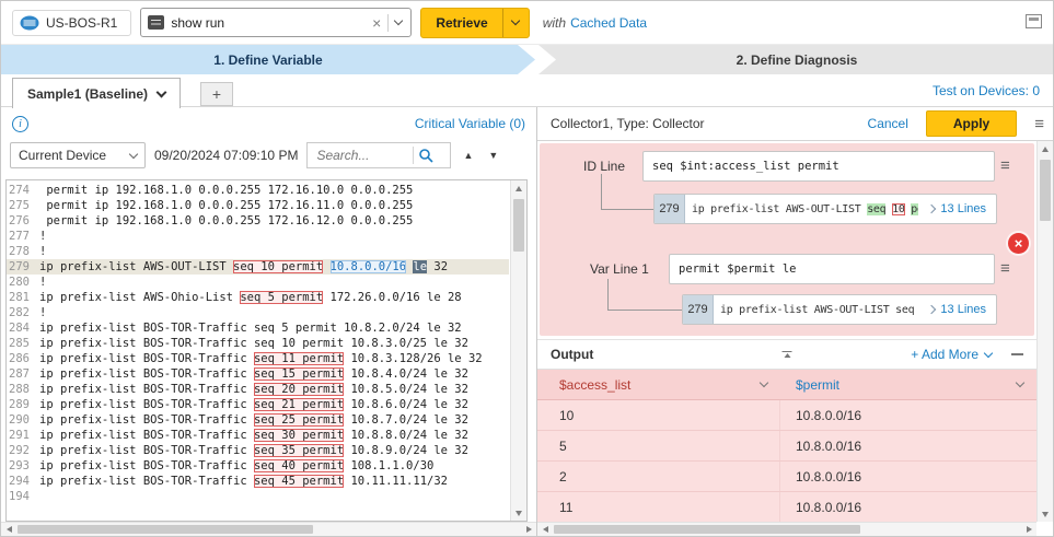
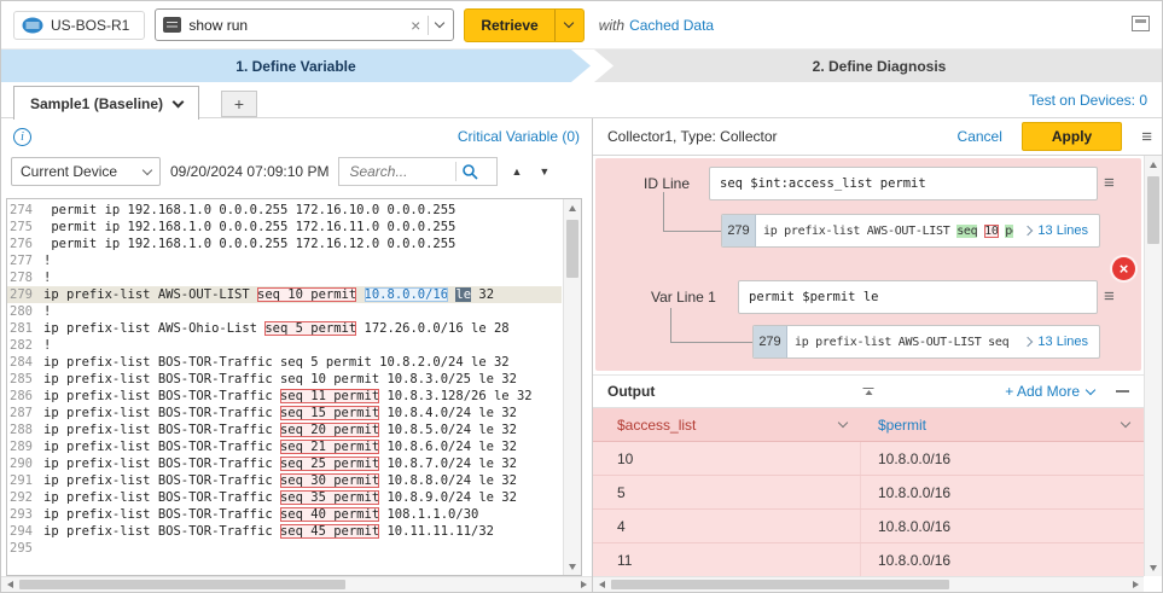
  US-BOS-R1
  show run
  ×
  Retrieve
  with Cached Data
  1. Define Variable
  2. Define Diagnosis
  Sample1 (Baseline)
  +
  Test on Devices: 0
  i
  Critical Variable (0)
  Current Device
  09/20/2024 07:09:10 PM
  Search...
  ▲
  ▼
  274
  permit ip 192.168.1.0 0.0.0.255 172.16.10.0 0.0.0.255
  275
  permit ip 192.168.1.0 0.0.0.255 172.16.11.0 0.0.0.255
  276
  permit ip 192.168.1.0 0.0.0.255 172.16.12.0 0.0.0.255
  277
  !
  278
  !
  279
  ip prefix-list AWS-OUT-LIST seq 10 permit 10.8.0.0/16 le 32
  280
  !
  281
  ip prefix-list AWS-Ohio-List seq 5 permit 172.26.0.0/16 le 28
  282
  !
  284
  ip prefix-list BOS-TOR-Traffic seq 5 permit 10.8.2.0/24 le 32
  285
  ip prefix-list BOS-TOR-Traffic seq 10 permit 10.8.3.0/25 le 32
  286
  ip prefix-list BOS-TOR-Traffic seq 11 permit 10.8.3.128/26 le 32
  287
  ip prefix-list BOS-TOR-Traffic seq 15 permit 10.8.4.0/24 le 32
  288
  ip prefix-list BOS-TOR-Traffic seq 20 permit 10.8.5.0/24 le 32
  289
  ip prefix-list BOS-TOR-Traffic seq 21 permit 10.8.6.0/24 le 32
  290
  ip prefix-list BOS-TOR-Traffic seq 25 permit 10.8.7.0/24 le 32
  291
  ip prefix-list BOS-TOR-Traffic seq 30 permit 10.8.8.0/24 le 32
  292
  ip prefix-list BOS-TOR-Traffic seq 35 permit 10.8.9.0/24 le 32
  293
  ip prefix-list BOS-TOR-Traffic seq 40 permit 108.1.1.0/30
  294
  ip prefix-list BOS-TOR-Traffic seq 45 permit 10.11.11.11/32
- 194
+ 295
  Collector1, Type: Collector
  Cancel
  Apply
  ≡
  ID Line
  seq $int:access_list permit
  ≡
  279
  ip prefix-list AWS-OUT-LIST seq 10 p
  13 Lines
  ×
  Var Line 1
  permit $permit le
  ≡
  279
  ip prefix-list AWS-OUT-LIST seq
  13 Lines
  Output
  + Add More
  $access_list
  $permit
  10
  10.8.0.0/16
  5
  10.8.0.0/16
- 2
+ 4
  10.8.0.0/16
  11
  10.8.0.0/16
